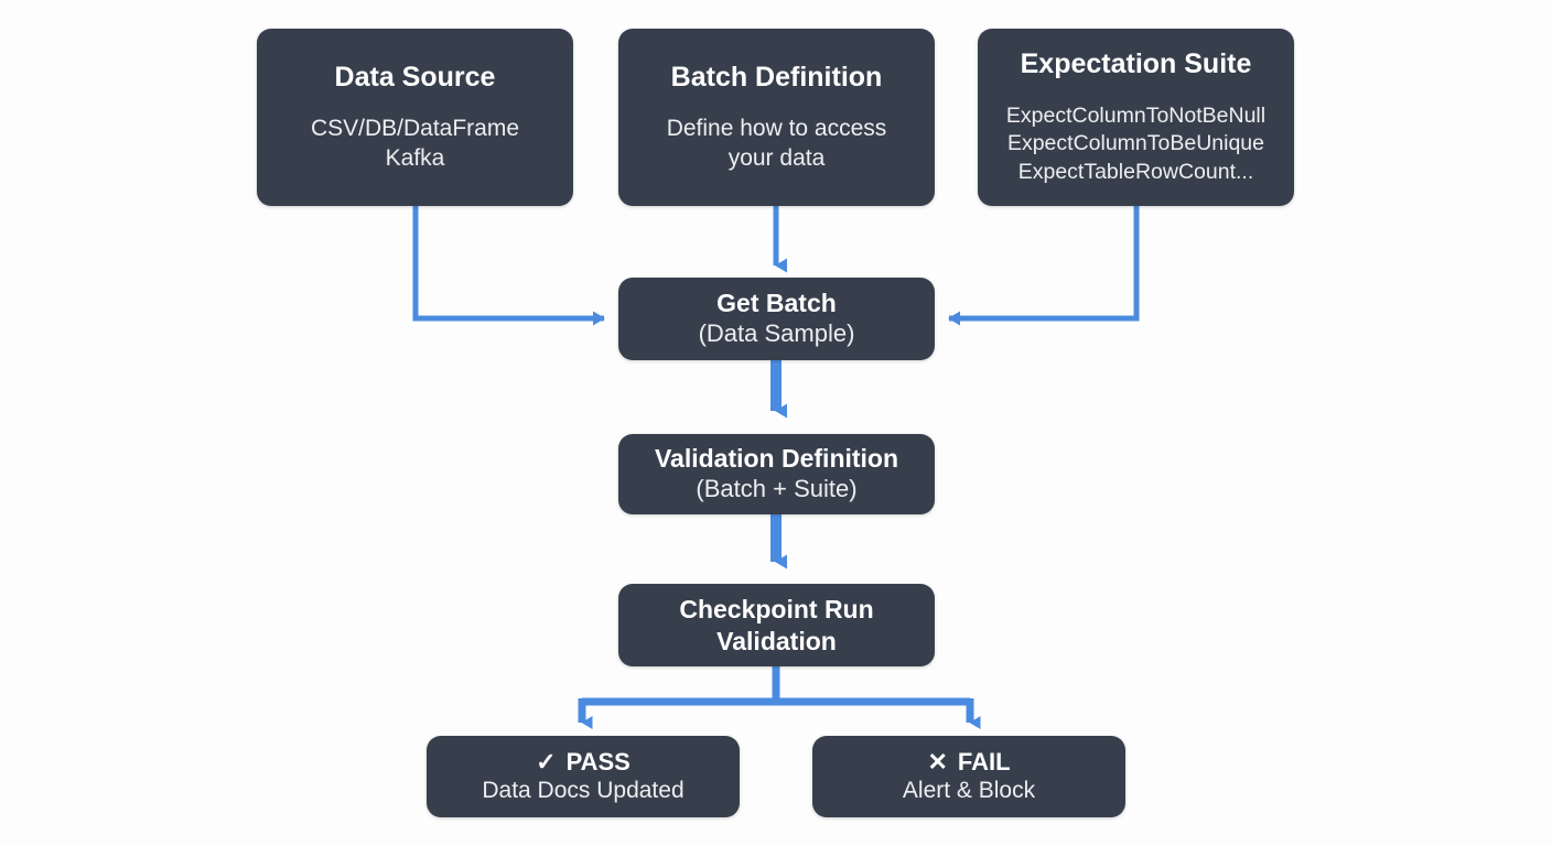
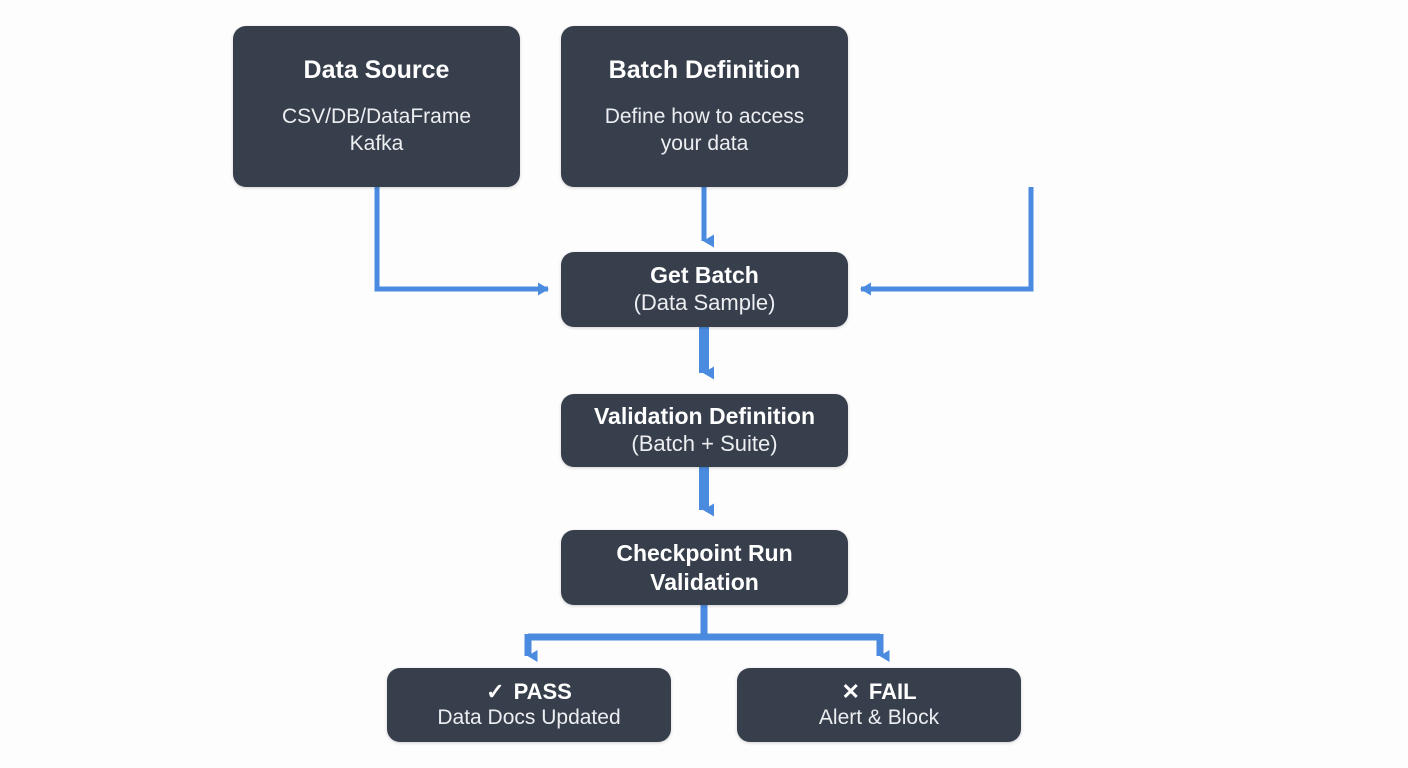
  Data Source
  CSV/DB/DataFrame
  Kafka
  Batch Definition
  Define how to access
  your data
- Expectation Suite
- ExpectColumnToNotBeNull
- ExpectColumnToBeUnique
- ExpectTableRowCount...
  Get Batch
  (Data Sample)
  Validation Definition
  (Batch + Suite)
  Checkpoint Run
  Validation
  ✓
  PASS
  Data Docs Updated
  ✕
  FAIL
  Alert & Block
